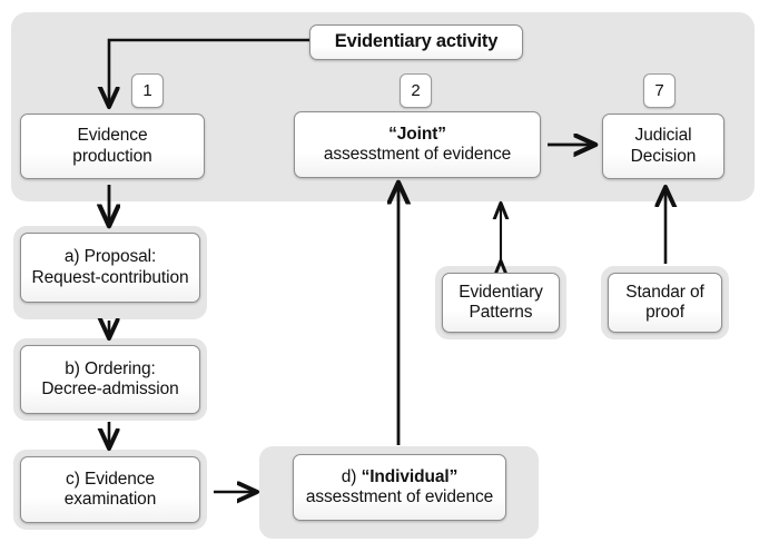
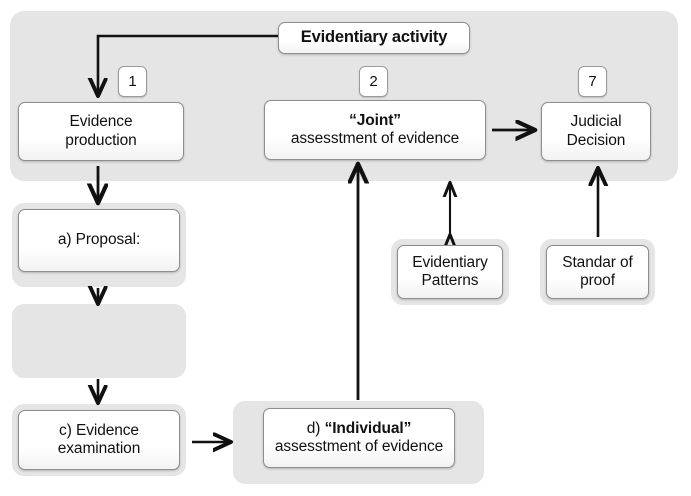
  Evidentiary activity
  1
  2
  7
  Evidence
  production
  “Joint”
  assesstment of evidence
  Judicial
  Decision
  a) Proposal:
- Request-contribution
- b) Ordering:
- Decree-admission
  c) Evidence
  examination
  d) “Individual”
  assesstment of evidence
  Evidentiary
  Patterns
  Standar of
  proof
